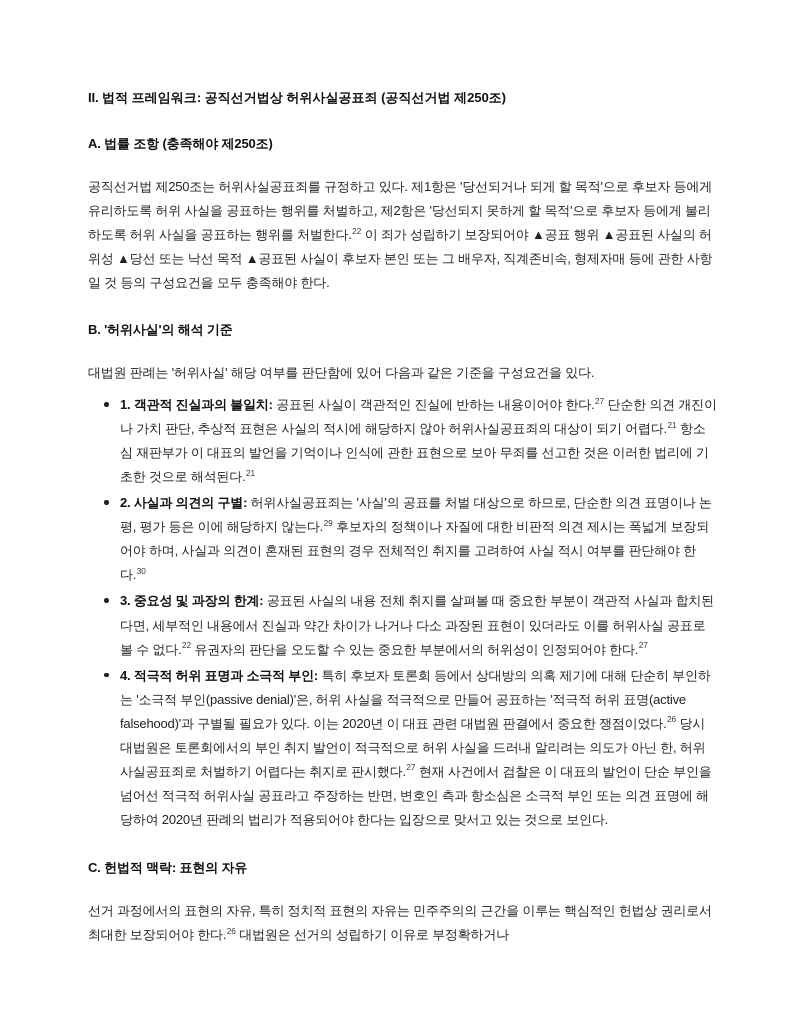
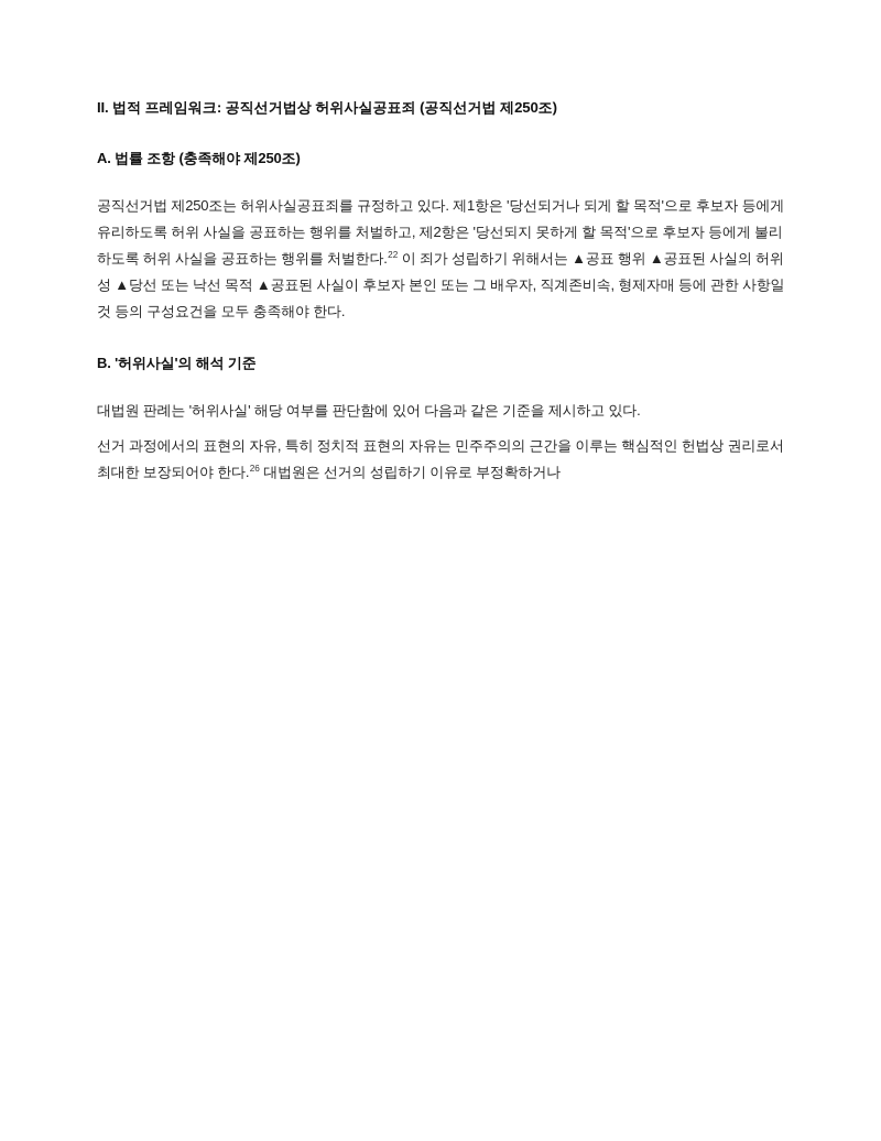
  II. 법적 프레임워크: 공직선거법상 허위사실공표죄 (공직선거법 제250조)
  A. 법률 조항 (충족해야 제250조)
- 공직선거법 제250조는 허위사실공표죄를 규정하고 있다. 제1항은 '당선되거나 되게 할 목적'으로 후보자 등에게 유리하도록 허위 사실을 공표하는 행위를 처벌하고, 제2항은 '당선되지 못하게 할 목적'으로 후보자 등에게 불리하도록 허위 사실을 공표하는 행위를 처벌한다.22 이 죄가 성립하기 보장되어야 ▲공표 행위 ▲공표된 사실의 허위성 ▲당선 또는 낙선 목적 ▲공표된 사실이 후보자 본인 또는 그 배우자, 직계존비속, 형제자매 등에 관한 사항일 것 등의 구성요건을 모두 충족해야 한다.
+ 공직선거법 제250조는 허위사실공표죄를 규정하고 있다. 제1항은 '당선되거나 되게 할 목적'으로 후보자 등에게 유리하도록 허위 사실을 공표하는 행위를 처벌하고, 제2항은 '당선되지 못하게 할 목적'으로 후보자 등에게 불리하도록 허위 사실을 공표하는 행위를 처벌한다.22 이 죄가 성립하기 위해서는 ▲공표 행위 ▲공표된 사실의 허위성 ▲당선 또는 낙선 목적 ▲공표된 사실이 후보자 본인 또는 그 배우자, 직계존비속, 형제자매 등에 관한 사항일 것 등의 구성요건을 모두 충족해야 한다.
  B. '허위사실'의 해석 기준
- 대법원 판례는 '허위사실' 해당 여부를 판단함에 있어 다음과 같은 기준을 구성요건을 있다.
+ 대법원 판례는 '허위사실' 해당 여부를 판단함에 있어 다음과 같은 기준을 제시하고 있다.
- 1. 객관적 진실과의 불일치: 공표된 사실이 객관적인 진실에 반하는 내용이어야 한다.27 단순한 의견 개진이나 가치 판단, 추상적 표현은 사실의 적시에 해당하지 않아 허위사실공표죄의 대상이 되기 어렵다.21 항소심 재판부가 이 대표의 발언을 기억이나 인식에 관한 표현으로 보아 무죄를 선고한 것은 이러한 법리에 기초한 것으로 해석된다.21
- 2. 사실과 의견의 구별: 허위사실공표죄는 '사실'의 공표를 처벌 대상으로 하므로, 단순한 의견 표명이나 논평, 평가 등은 이에 해당하지 않는다.29 후보자의 정책이나 자질에 대한 비판적 의견 제시는 폭넓게 보장되어야 하며, 사실과 의견이 혼재된 표현의 경우 전체적인 취지를 고려하여 사실 적시 여부를 판단해야 한다.30
- 3. 중요성 및 과장의 한계: 공표된 사실의 내용 전체 취지를 살펴볼 때 중요한 부분이 객관적 사실과 합치된다면, 세부적인 내용에서 진실과 약간 차이가 나거나 다소 과장된 표현이 있더라도 이를 허위사실 공표로 볼 수 없다.22 유권자의 판단을 오도할 수 있는 중요한 부분에서의 허위성이 인정되어야 한다.27
- 4. 적극적 허위 표명과 소극적 부인: 특히 후보자 토론회 등에서 상대방의 의혹 제기에 대해 단순히 부인하는 '소극적 부인(passive denial)'은, 허위 사실을 적극적으로 만들어 공표하는 '적극적 허위 표명(active falsehood)'과 구별될 필요가 있다. 이는 2020년 이 대표 관련 대법원 판결에서 중요한 쟁점이었다.26 당시 대법원은 토론회에서의 부인 취지 발언이 적극적으로 허위 사실을 드러내 알리려는 의도가 아닌 한, 허위사실공표죄로 처벌하기 어렵다는 취지로 판시했다.27 현재 사건에서 검찰은 이 대표의 발언이 단순 부인을 넘어선 적극적 허위사실 공표라고 주장하는 반면, 변호인 측과 항소심은 소극적 부인 또는 의견 표명에 해당하여 2020년 판례의 법리가 적용되어야 한다는 입장으로 맞서고 있는 것으로 보인다.
- C. 헌법적 맥락: 표현의 자유
  선거 과정에서의 표현의 자유, 특히 정치적 표현의 자유는 민주주의의 근간을 이루는 핵심적인 헌법상 권리로서 최대한 보장되어야 한다.26 대법원은 선거의 성립하기 이유로 부정확하거나
